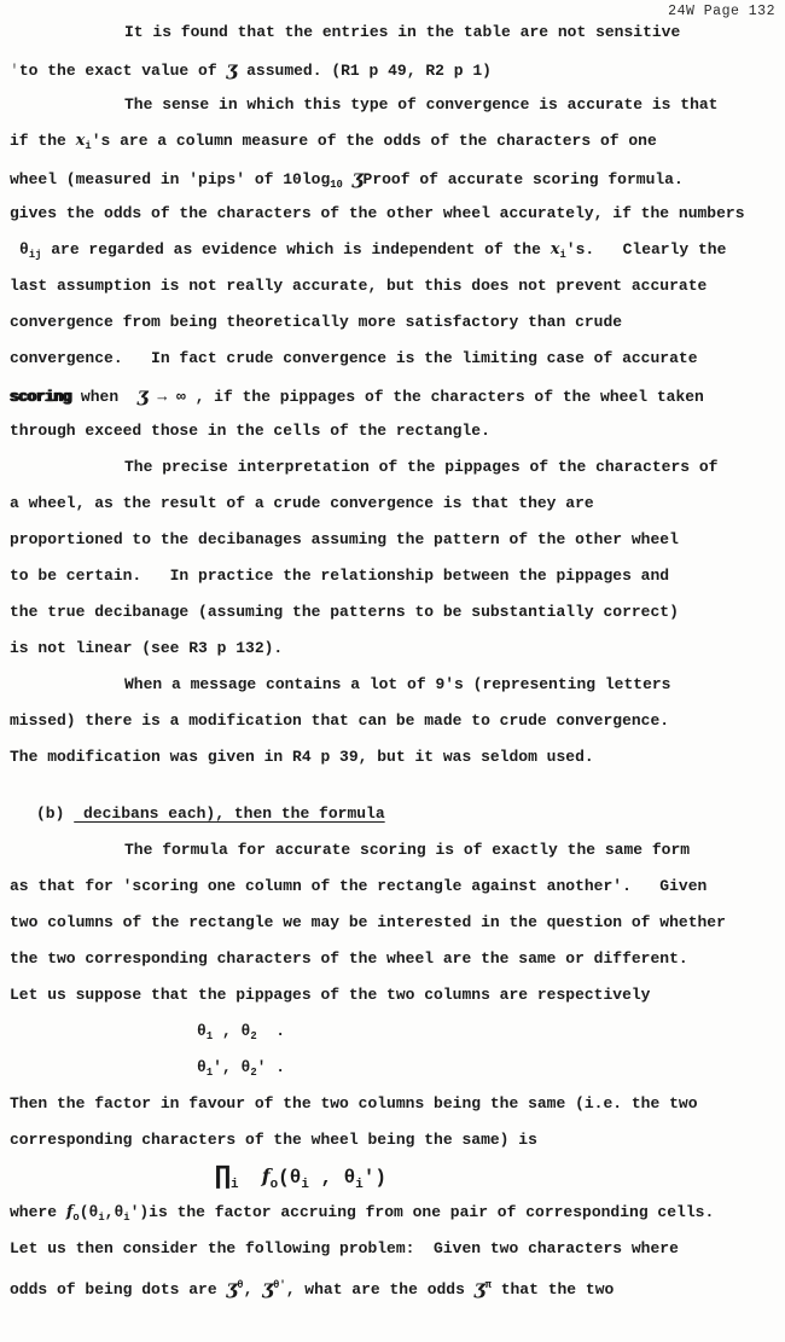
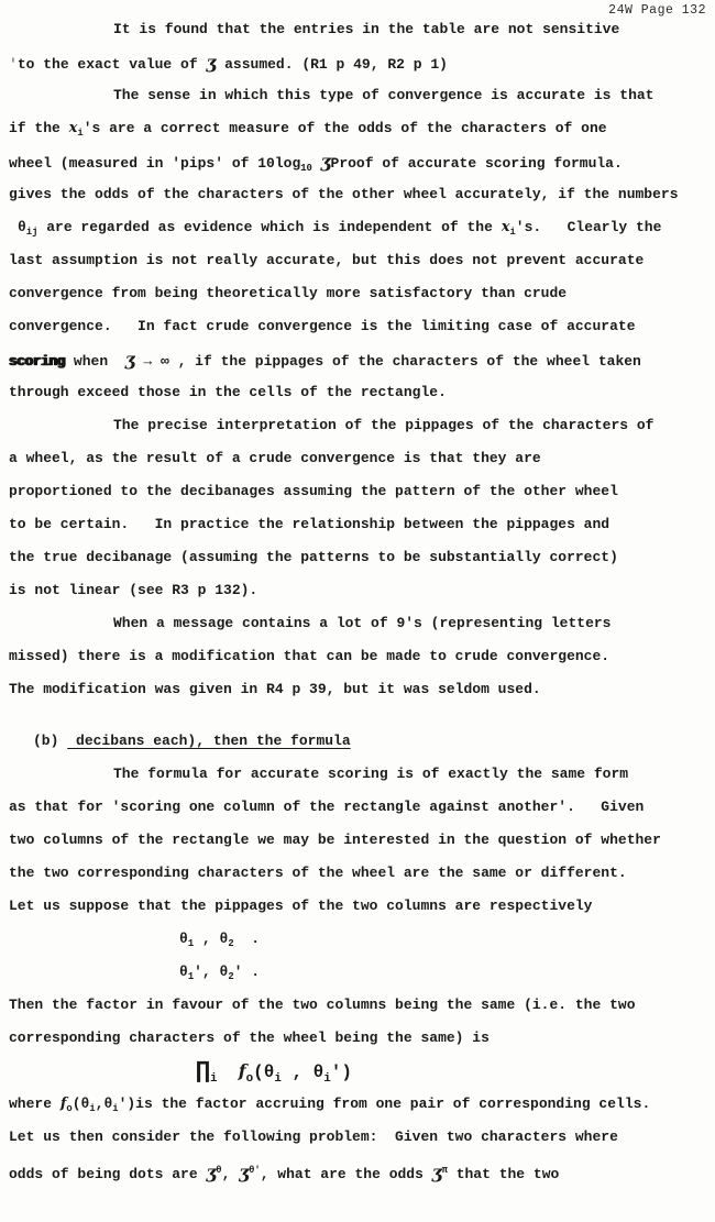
  24W Page 132
  It is found that the entries in the table are not sensitive
  'to the exact value of ʒ assumed. (R1 p 49, R2 p 1)
  The sense in which this type of convergence is accurate is that
- if the xi's are a column measure of the odds of the characters of one
+ if the xi's are a correct measure of the odds of the characters of one
  wheel (measured in 'pips' of 10log10 ʒProof of accurate scoring formula.
  gives the odds of the characters of the other wheel accurately, if the numbers
  θij are regarded as evidence which is independent of the xi's. Clearly the
  last assumption is not really accurate, but this does not prevent accurate
  convergence from being theoretically more satisfactory than crude
  convergence. In fact crude convergence is the limiting case of accurate
  scoring when ʒ → ∞ , if the pippages of the characters of the wheel taken
  through exceed those in the cells of the rectangle.
  The precise interpretation of the pippages of the characters of
  a wheel, as the result of a crude convergence is that they are
  proportioned to the decibanages assuming the pattern of the other wheel
  to be certain. In practice the relationship between the pippages and
  the true decibanage (assuming the patterns to be substantially correct)
  is not linear (see R3 p 132).
  When a message contains a lot of 9's (representing letters
  missed) there is a modification that can be made to crude convergence.
  The modification was given in R4 p 39, but it was seldom used.
  (b) decibans each), then the formula
  The formula for accurate scoring is of exactly the same form
  as that for 'scoring one column of the rectangle against another'. Given
  two columns of the rectangle we may be interested in the question of whether
  the two corresponding characters of the wheel are the same or different.
  Let us suppose that the pippages of the two columns are respectively
  θ1 , θ2 .
  θ1′, θ2′ .
  Then the factor in favour of the two columns being the same (i.e. the two
  corresponding characters of the wheel being the same) is
  ∏i fo(θi , θi′)
  where fo(θi,θi′)is the factor accruing from one pair of corresponding cells.
  Let us then consider the following problem: Given two characters where
  odds of being dots are ʒθ, ʒθ′, what are the odds ʒπ that the two
